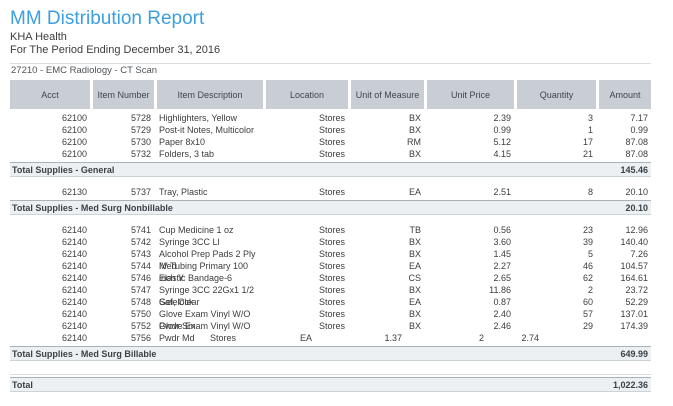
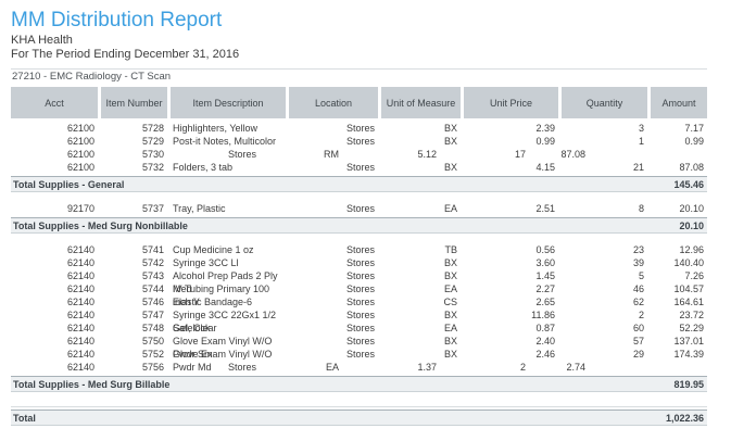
  MM Distribution Report
  KHA Health
  For The Period Ending December 31, 2016
  27210 - EMC Radiology - CT Scan
  Acct
  Item Number
  Item Description
  Location
  Unit of Measure
  Unit Price
  Quantity
  Amount
  62100
  5728
  Highlighters, Yellow
  Stores
  BX
  2.39
  3
  7.17
  62100
  5729
  Post-it Notes, Multicolor
  Stores
  BX
  0.99
  1
  0.99
  62100
  5730
- Paper 8x10
  Stores
  RM
  5.12
  17
  87.08
  62100
  5732
  Folders, 3 tab
  Stores
  BX
  4.15
  21
  87.08
  Total Supplies - General
  145.46
- 62130
+ 92170
  5737
  Tray, Plastic
  Stores
  EA
  2.51
  8
  20.10
  Total Supplies - Med Surg Nonbillable
  20.10
  62140
  5741
  Cup Medicine 1 oz
  Stores
  TB
  0.56
  23
  12.96
  62140
  5742
  Syringe 3CC Ll
  Stores
  BX
  3.60
  39
  140.40
  62140
  5743
  Alcohol Prep Pads 2 Ply Med
  Stores
  BX
  1.45
  5
  7.26
  62140
  5744
  IV Tubing Primary 100 inch Y
  Stores
  EA
  2.27
  46
  104.57
  62140
  5746
  Elastic Bandage-6
  Stores
  CS
  2.65
  62
  164.61
  62140
  5747
  Syringe 3CC 22Gx1 1/2 Safelock
  Stores
  BX
  11.86
  2
  23.72
  62140
  5748
  Gel, Clear
  Stores
  EA
  0.87
  60
  52.29
  62140
  5750
  Glove Exam Vinyl W/O Pwdr Sm
  Stores
  BX
  2.40
  57
  137.01
  62140
  5752
  Glove Exam Vinyl W/O Pwdr Md
  Stores
  BX
  2.46
  29
  174.39
  62140
  5756
  Stores
  EA
  1.37
  2
  2.74
  Total Supplies - Med Surg Billable
- 649.99
+ 819.95
  Total
  1,022.36
